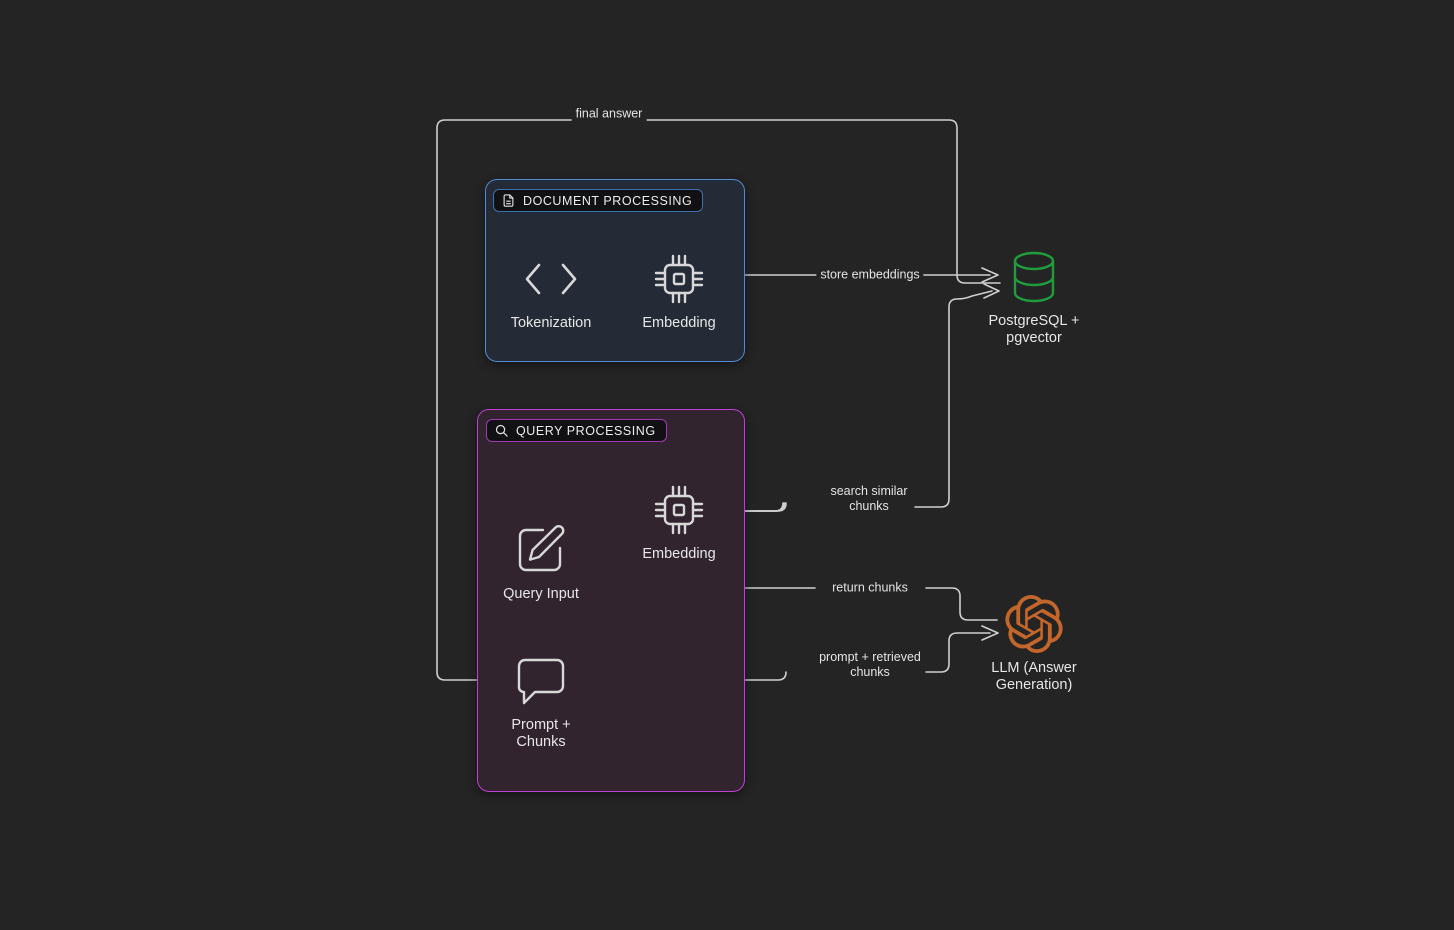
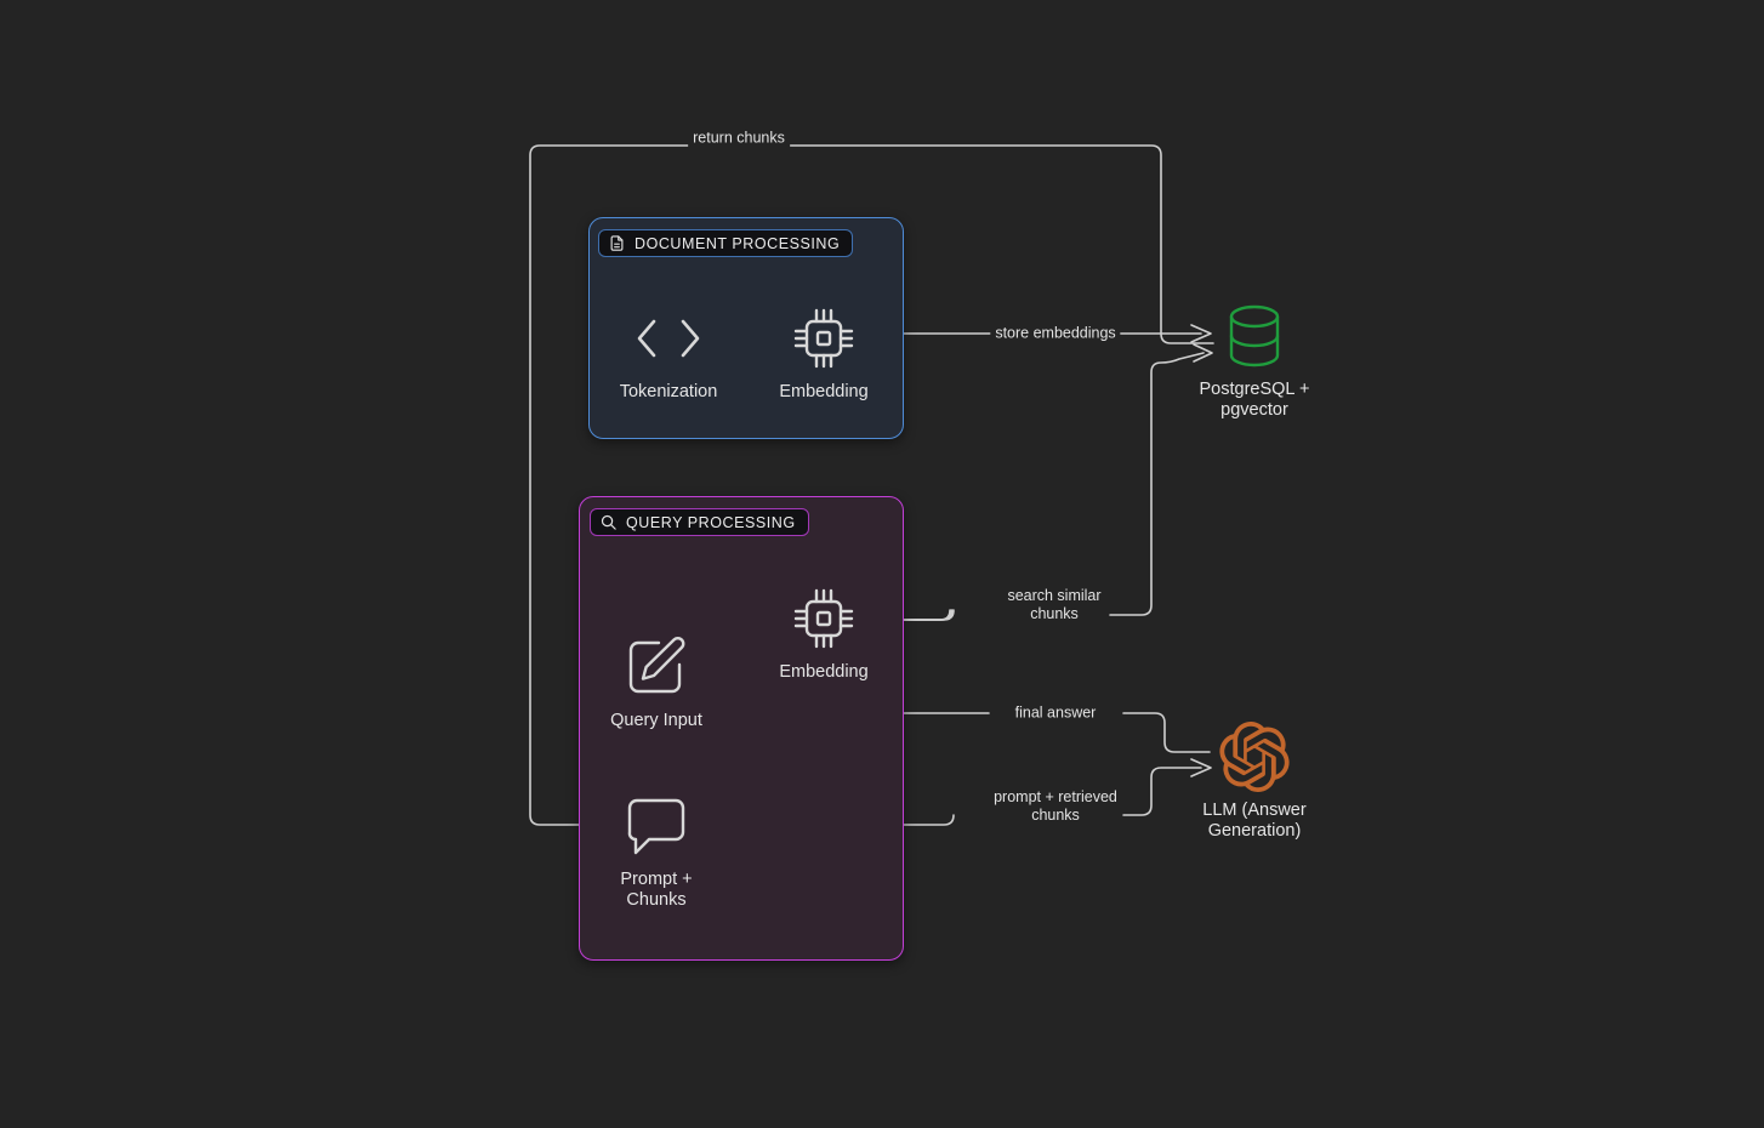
  DOCUMENT PROCESSING
  QUERY PROCESSING
  Tokenization
  Embedding
  PostgreSQL +
  pgvector
  Query Input
  Embedding
  Prompt +
  Chunks
  LLM (Answer
  Generation)
- final answer
+ return chunks
  store embeddings
  search similar
  chunks
- return chunks
+ final answer
  prompt + retrieved
  chunks
